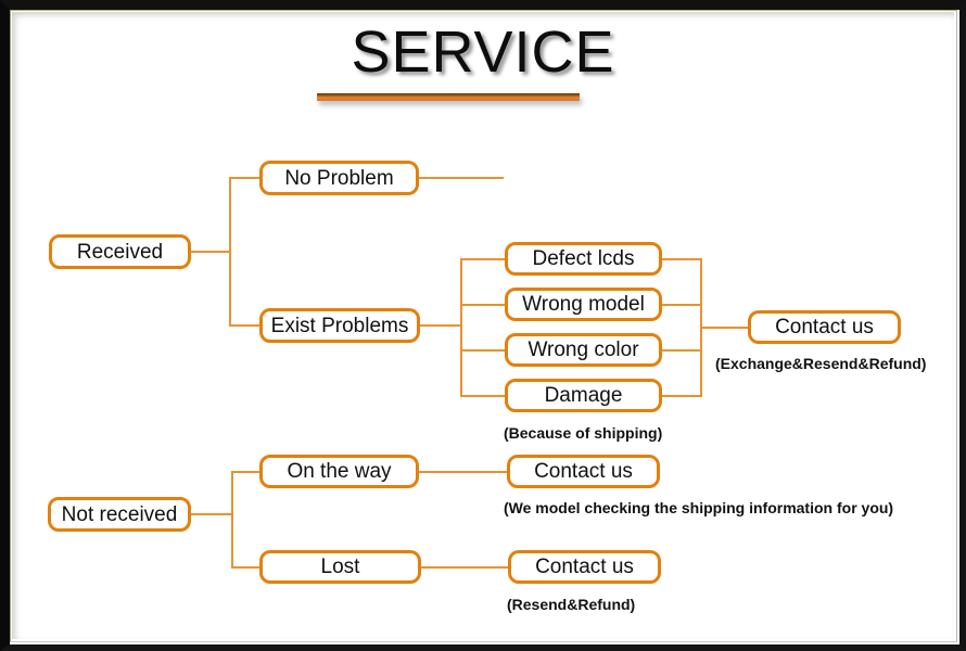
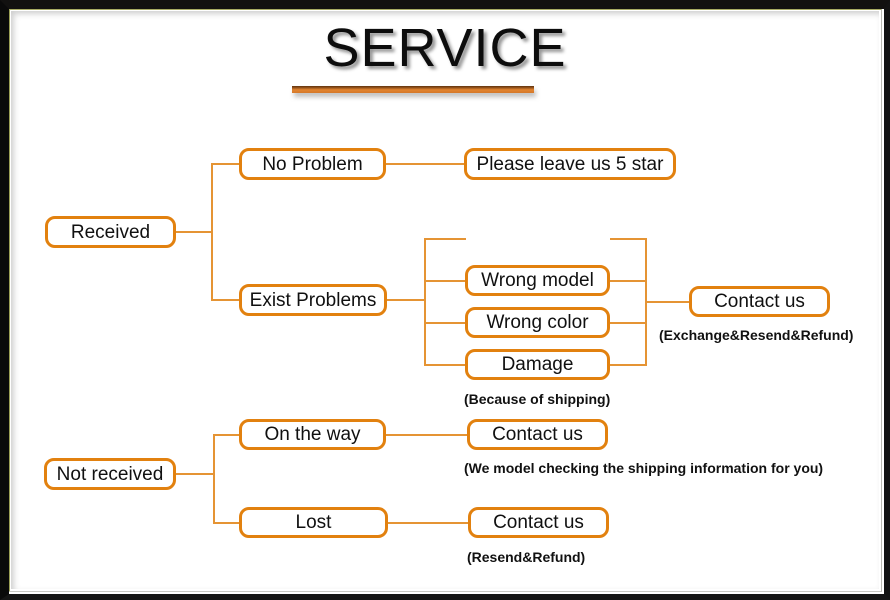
  SERVICE
  Received
  No Problem
+ Please leave us 5 star
  Exist Problems
- Defect lcds
  Wrong model
  Wrong color
  Damage
  (Because of shipping)
  Contact us
  (Exchange&Resend&Refund)
  Not received
  On the way
  Contact us
  (We model checking the shipping information for you)
  Lost
  Contact us
  (Resend&Refund)
